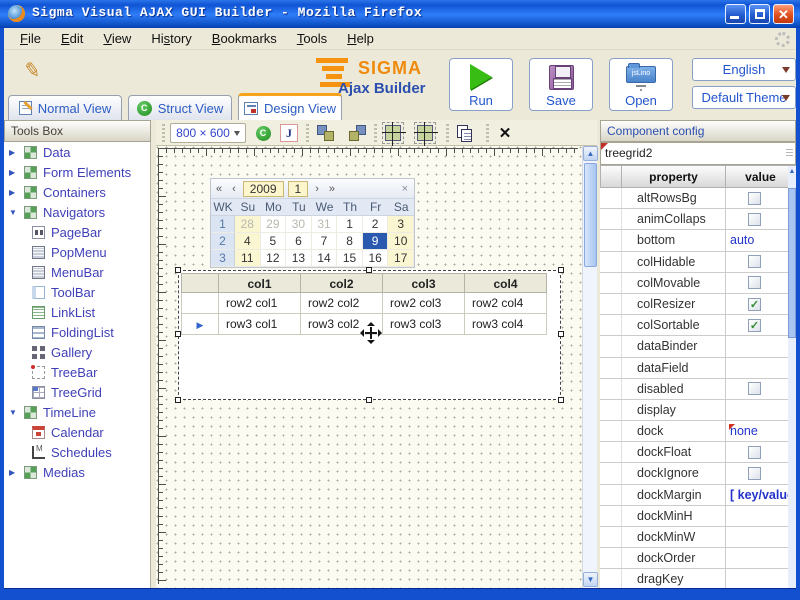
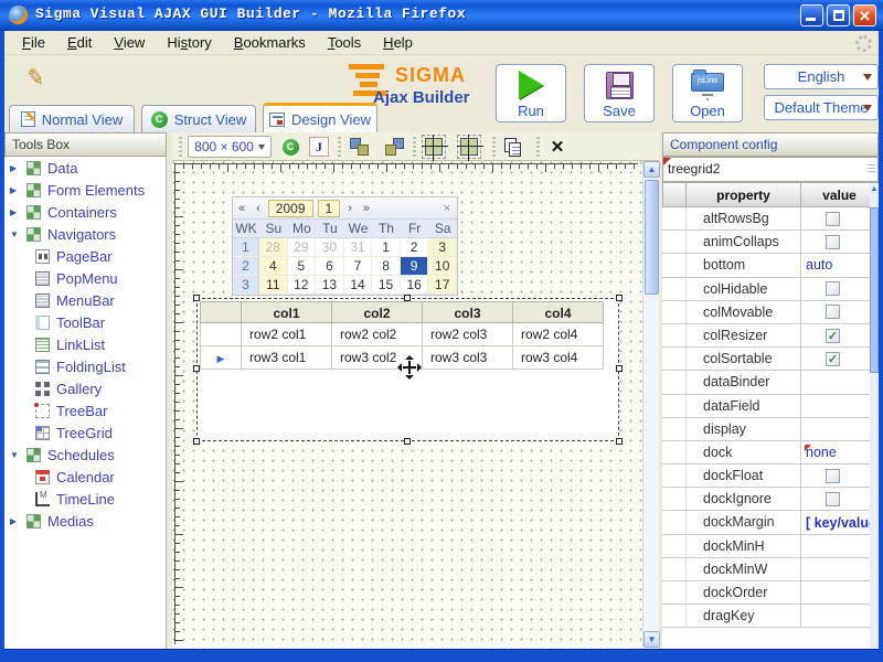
  Sigma Visual AJAX GUI Builder - Mozilla Firefox
  ✕
  File
  Edit
  View
  History
  Bookmarks
  Tools
  Help
  SIGMA
  Ajax Builder
  Run
  Save
  Open
  English
  Default Theme
  Normal View
  C
  Struct View
  Design View
  Tools Box
  ▶
  Data
  ▶
  Form Elements
  ▶
  Containers
  ▼
  Navigators
  PageBar
  PopMenu
  MenuBar
  ToolBar
  LinkList
  FoldingList
  Gallery
  TreeBar
  TreeGrid
  ▼
- TimeLine
+ Schedules
  Calendar
- Schedules
+ TimeLine
  ▶
  Medias
  800 × 600
  C
  J
  ✕
  «
  ‹
  2009
  1
  ›
  »
  ×
  WK
  Su
  Mo
  Tu
  We
  Th
  Fr
  Sa
  1
  28
  29
  30
  31
  1
  2
  3
  2
  4
  5
  6
  7
  8
  9
  10
  3
  11
  12
  13
  14
  15
  16
  17
  col1
  col2
  col3
  col4
  row2 col1
  row2 col2
  row2 col3
  row2 col4
  ▶
  row3 col1
  row3 col2
  row3 col3
  row3 col4
  ▲
  ▼
  Component config
  treegrid2
  property
  value
  altRowsBg
  animCollaps
  bottom
  auto
  colHidable
  colMovable
  colResizer
  ✓
  colSortable
  ✓
  dataBinder
  dataField
- disabled
  display
  dock
  none
  dockFloat
  dockIgnore
  dockMargin
  dockMinH
  dockMinW
  dockOrder
  dragKey
